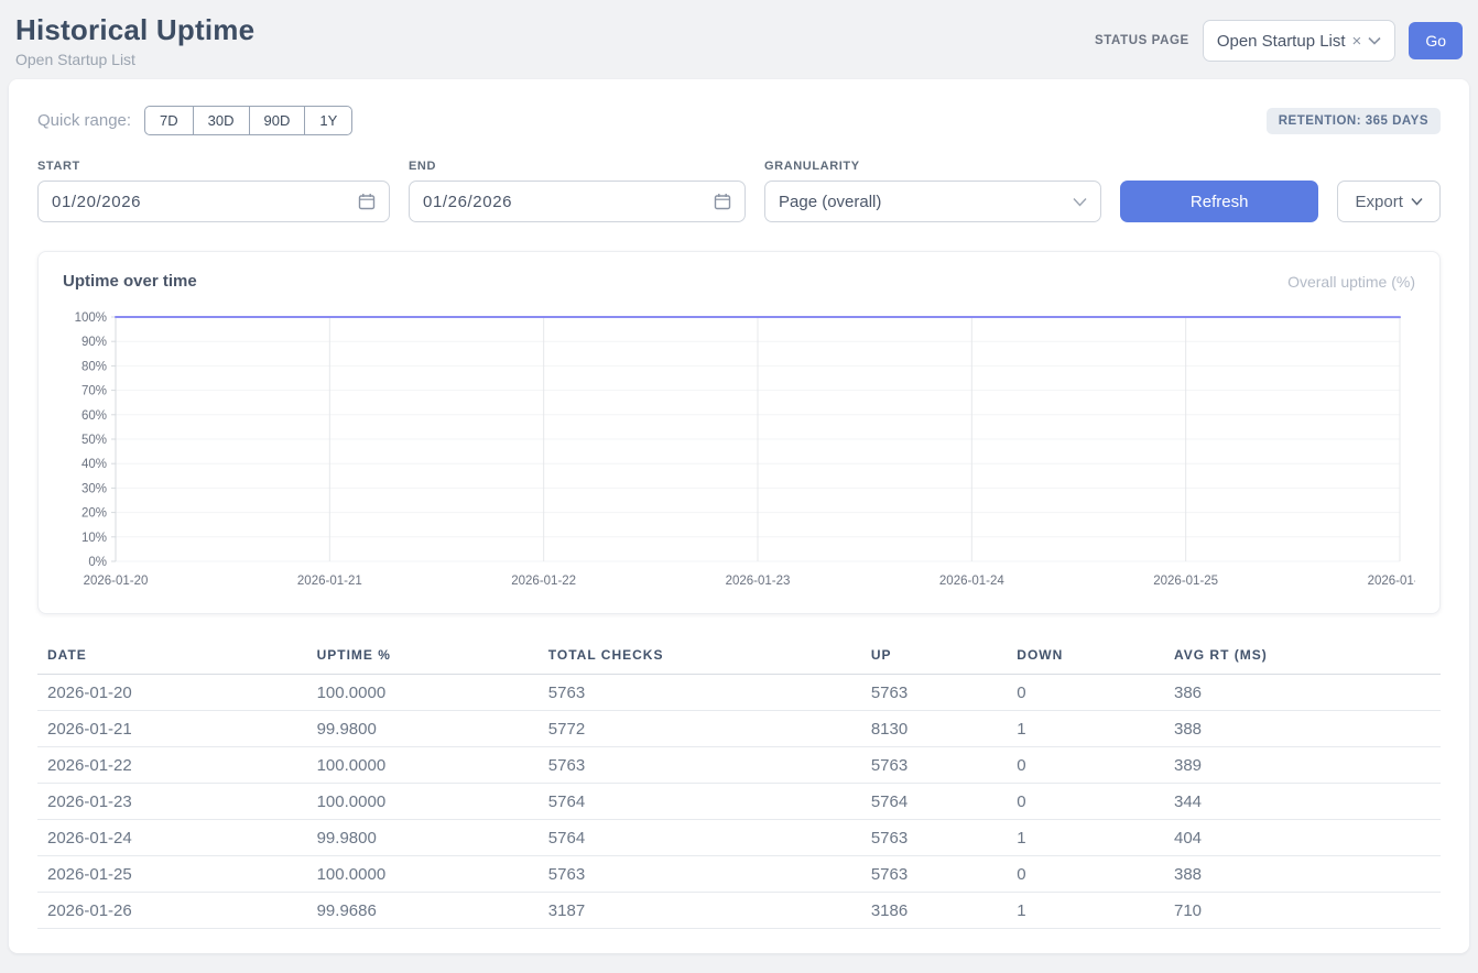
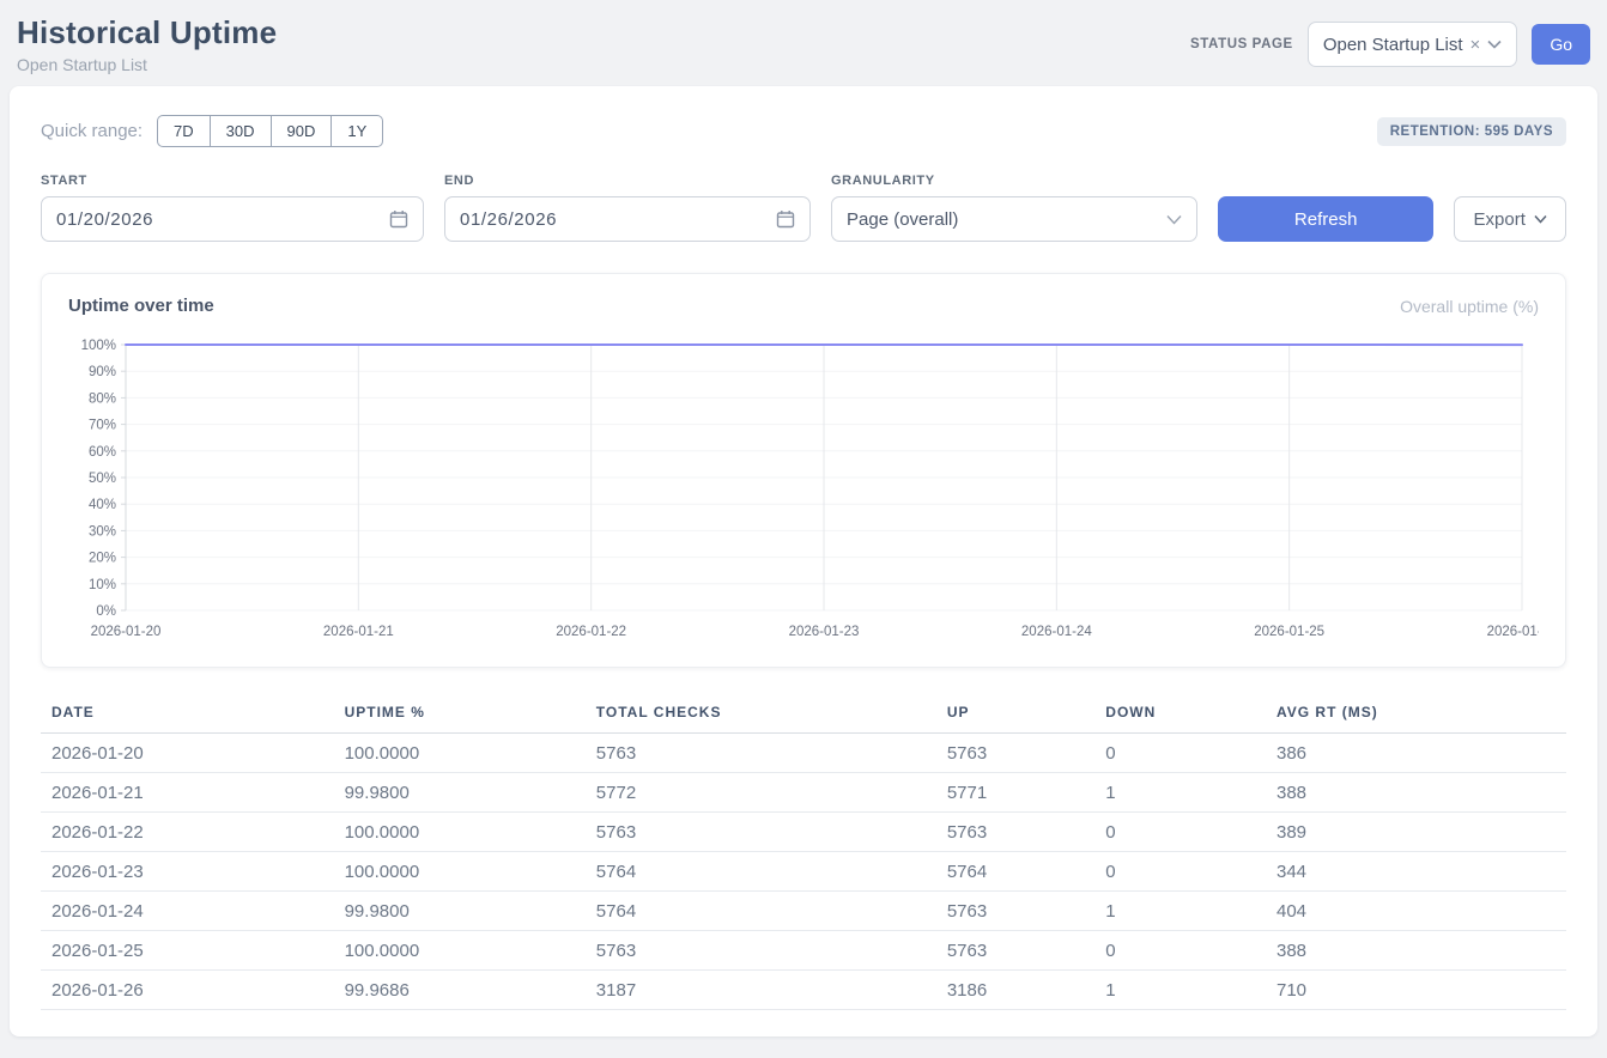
  Historical Uptime
  Open Startup List
  STATUS PAGE
  Open Startup List
  ×
  Go
  Quick range:
  7D
  30D
  90D
  1Y
- RETENTION: 365 DAYS
+ RETENTION: 595 DAYS
  START
  01/20/2026
  END
  01/26/2026
  GRANULARITY
  Page (overall)
  Refresh
  Export
  Uptime over time
  Overall uptime (%)
  0%
  10%
  20%
  30%
  40%
  50%
  60%
  70%
  80%
  90%
  100%
  2026-01-20
  2026-01-21
  2026-01-22
  2026-01-23
  2026-01-24
  2026-01-25
  2026-01
  DATE	UPTIME %	TOTAL CHECKS	UP	DOWN	AVG RT (MS)
  2026-01-20	100.0000	5763	5763	0	386
- 2026-01-21	99.9800	5772	8130	1	388
+ 2026-01-21	99.9800	5772	5771	1	388
  2026-01-22	100.0000	5763	5763	0	389
  2026-01-23	100.0000	5764	5764	0	344
  2026-01-24	99.9800	5764	5763	1	404
  2026-01-25	100.0000	5763	5763	0	388
  2026-01-26	99.9686	3187	3186	1	710
